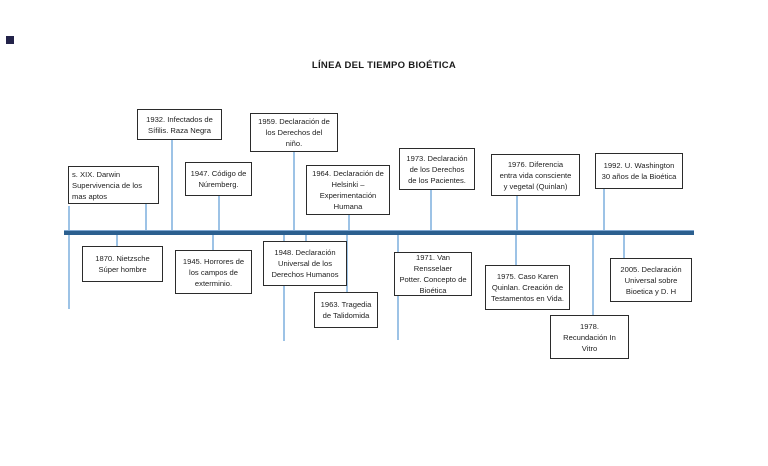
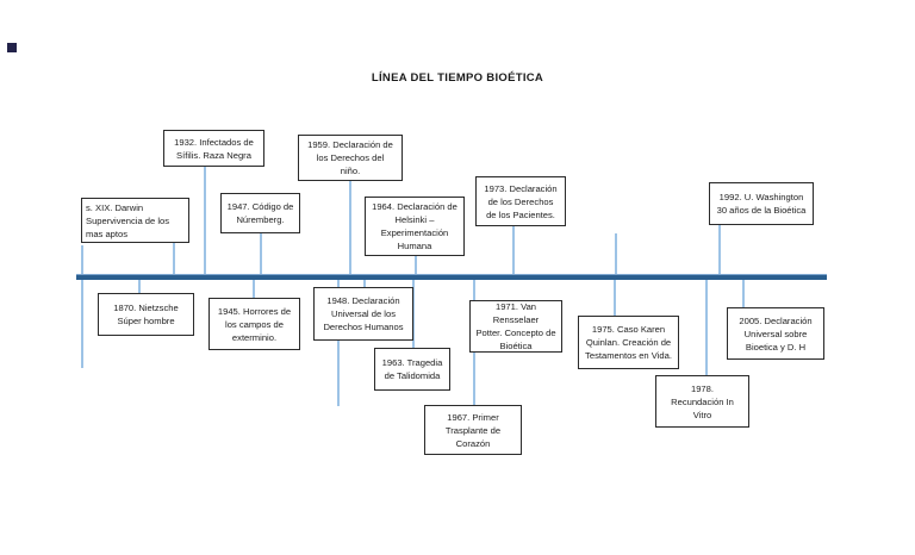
  LÍNEA DEL TIEMPO BIOÉTICA
  s. XIX. Darwin
  Supervivencia de los
  mas aptos
  1932. Infectados de
  Sífilis. Raza Negra
  1947. Código de
  Núremberg.
  1959. Declaración de
  los Derechos del
  niño.
  1964. Declaración de
  Helsinki –
  Experimentación
  Humana
  1973. Declaración
  de los Derechos
  de los Pacientes.
- 1976. Diferencia
- entra vida consciente
- y vegetal (Quinlan)
  1992. U. Washington
  30 años de la Bioética
  1870. Nietzsche
  Súper hombre
  1945. Horrores de
  los campos de
  exterminio.
  1948. Declaración
  Universal de los
  Derechos Humanos
  1963. Tragedia
  de Talidomida
+ 1967. Primer
+ Trasplante de
+ Corazón
  1971. Van Rensselaer
  Potter. Concepto de
  Bioética
  1975. Caso Karen
  Quinlan. Creación de
  Testamentos en Vida.
  1978.
  Recundación In
  Vitro
  2005. Declaración
  Universal sobre
  Bioetica y D. H
